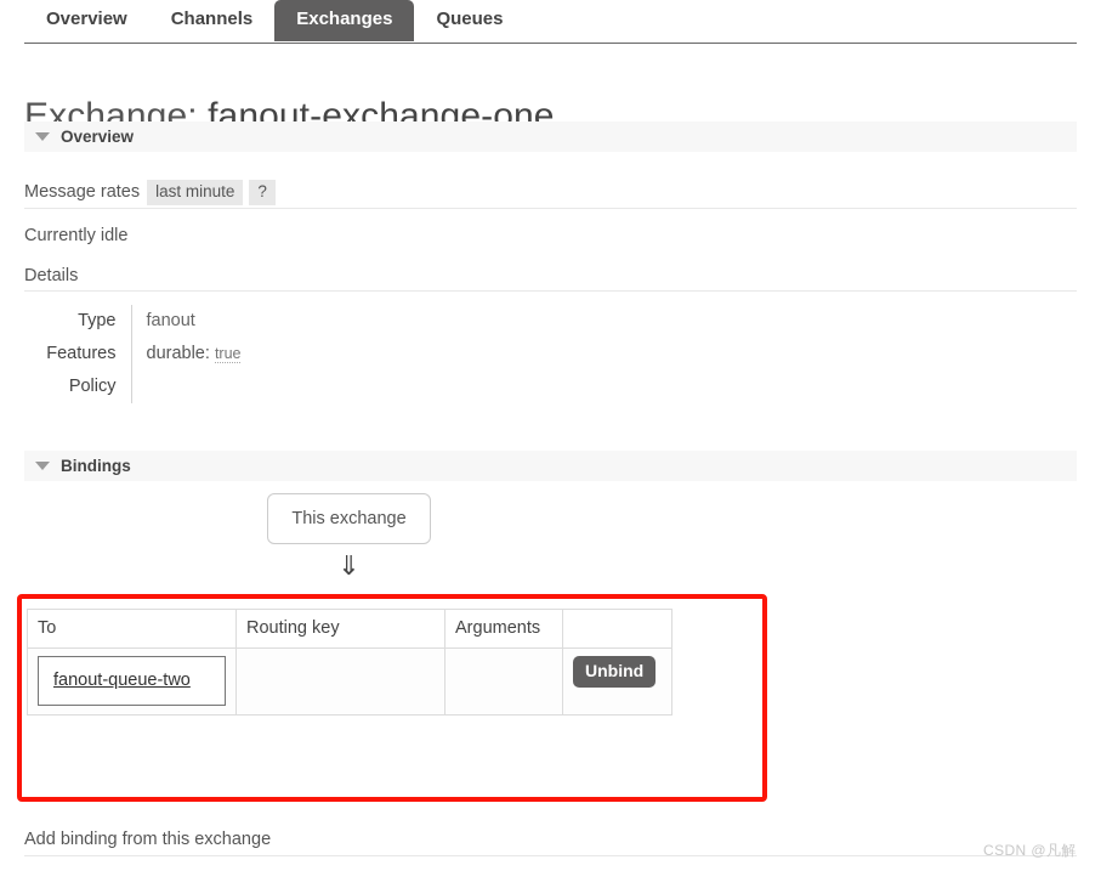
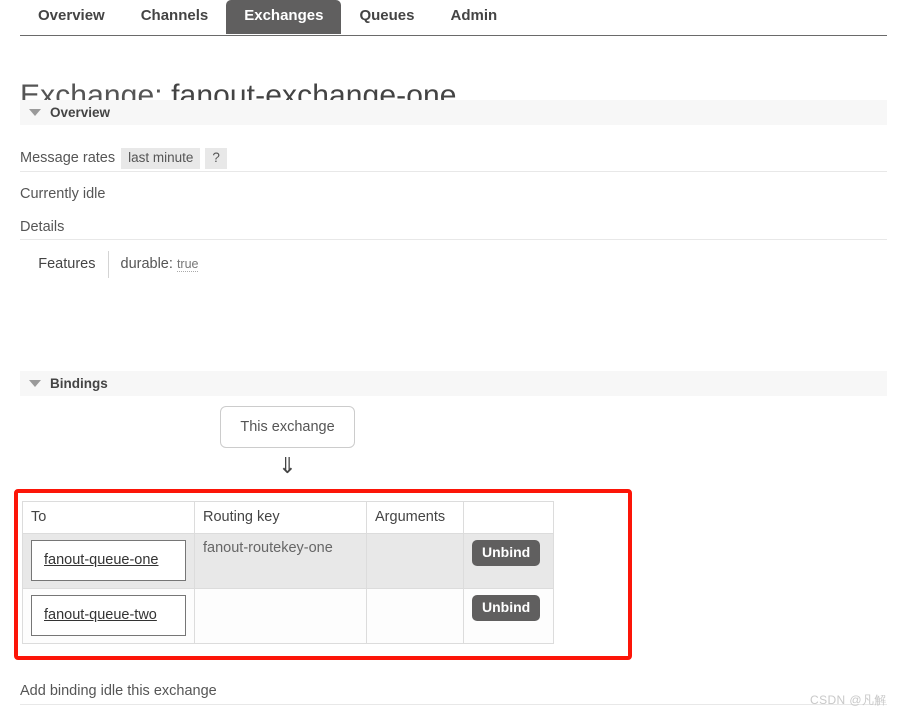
  Overview
  Channels
  Exchanges
  Queues
+ Admin
  Exchange: fanout-exchange-one
  Overview
  Message rates
  last minute
  ?
  Currently idle
  Details
- Type	fanout
  Features	durable: true
- Policy
  Bindings
  This exchange
  ⇓
  To	Routing key	Arguments
+ fanout-queue-one	fanout-routekey-one		Unbind
  fanout-queue-two			Unbind
- Add binding from this exchange
+ Add binding idle this exchange
  CSDN @凡解
